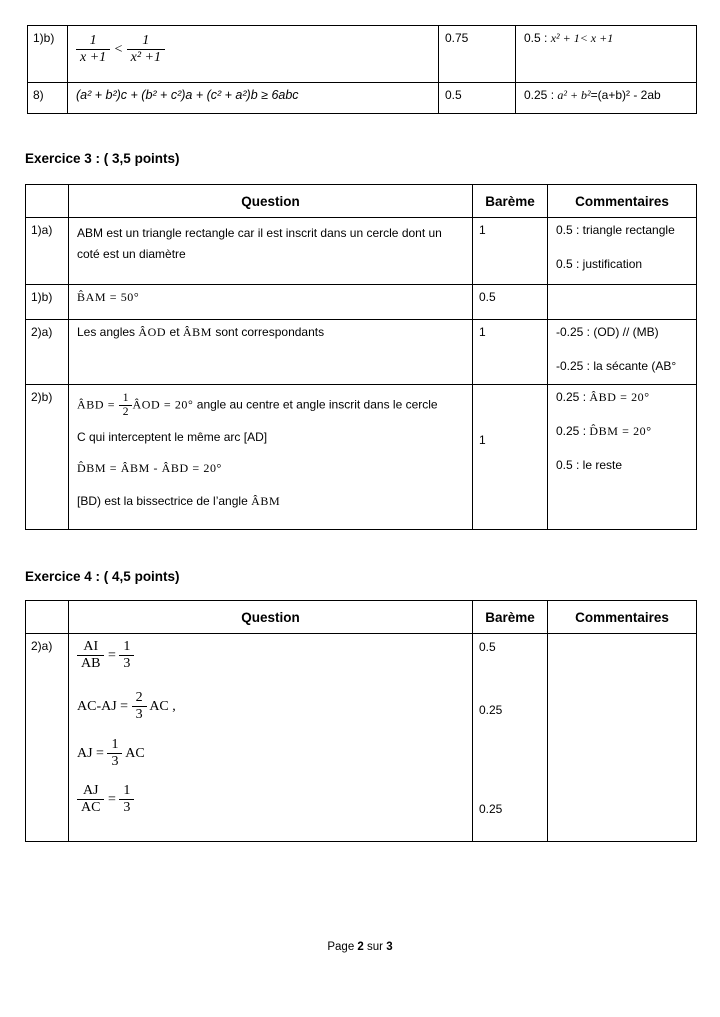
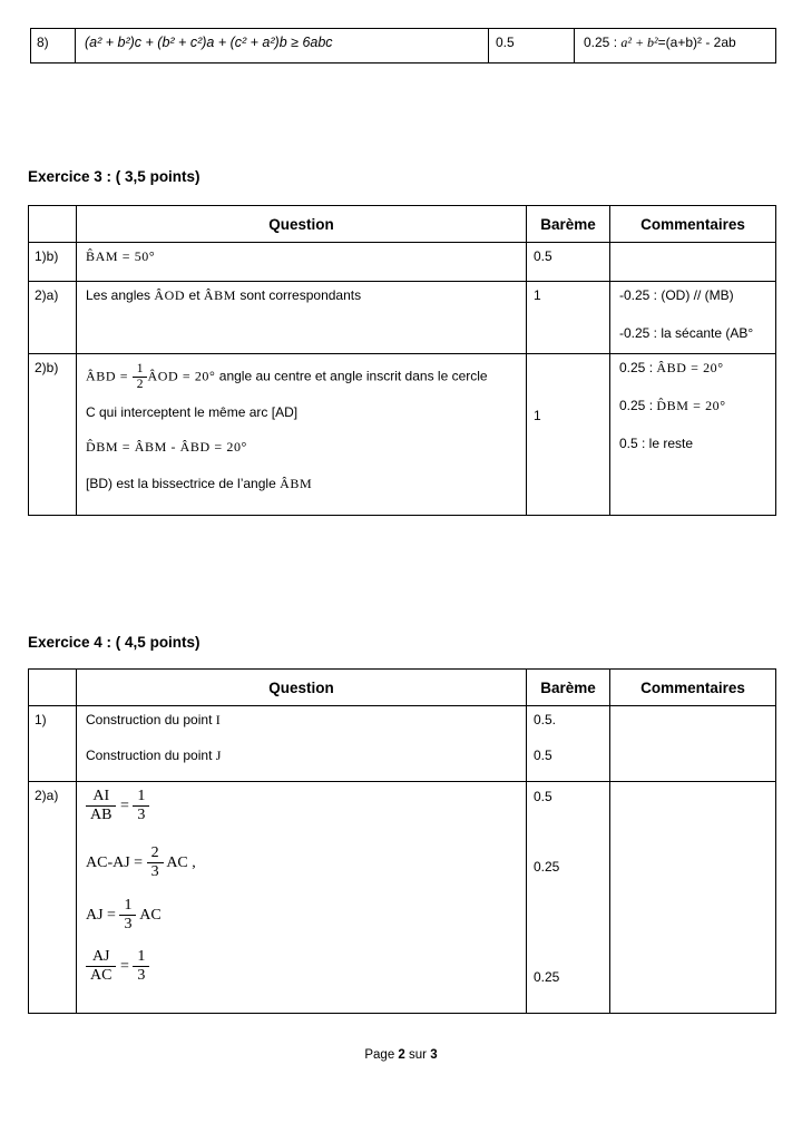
- 1)b)	1x +1 < 1x² +1	0.75	0.5 : x² + 1< x +1
  8)	(a² + b²)c + (b² + c²)a + (c² + a²)b ≥ 6abc	0.5	0.25 : a² + b²=(a+b)² - 2ab
  Exercice 3 : ( 3,5 points)
  	Question	Barème	Commentaires
- 1)a)	ABM est un triangle rectangle car il est inscrit dans un cercle dont un coté est un diamètre	1	0.5 : triangle rectangle 0.5 : justification
  1)b)	B̂AM = 50°	0.5
  2)a)	Les angles ÂOD et ÂBM sont correspondants	1	-0.25 : (OD) // (MB) -0.25 : la sécante (AB°
  2)b)	ÂBD = 12ÂOD = 20° angle au centre et angle inscrit dans le cercle C qui interceptent le même arc [AD] D̂BM = ÂBM - ÂBD = 20° [BD) est la bissectrice de l’angle ÂBM	1	0.25 : ÂBD = 20° 0.25 : D̂BM = 20° 0.5 : le reste
  Exercice 4 : ( 4,5 points)
  	Question	Barème	Commentaires
+ 1)	Construction du point I Construction du point J	0.5. 0.5
  2)a)	AIAB = 13 AC-AJ = 23 AC , AJ = 13 AC AJAC = 13	0.5 0.25 0.25
  Page 2 sur 3
